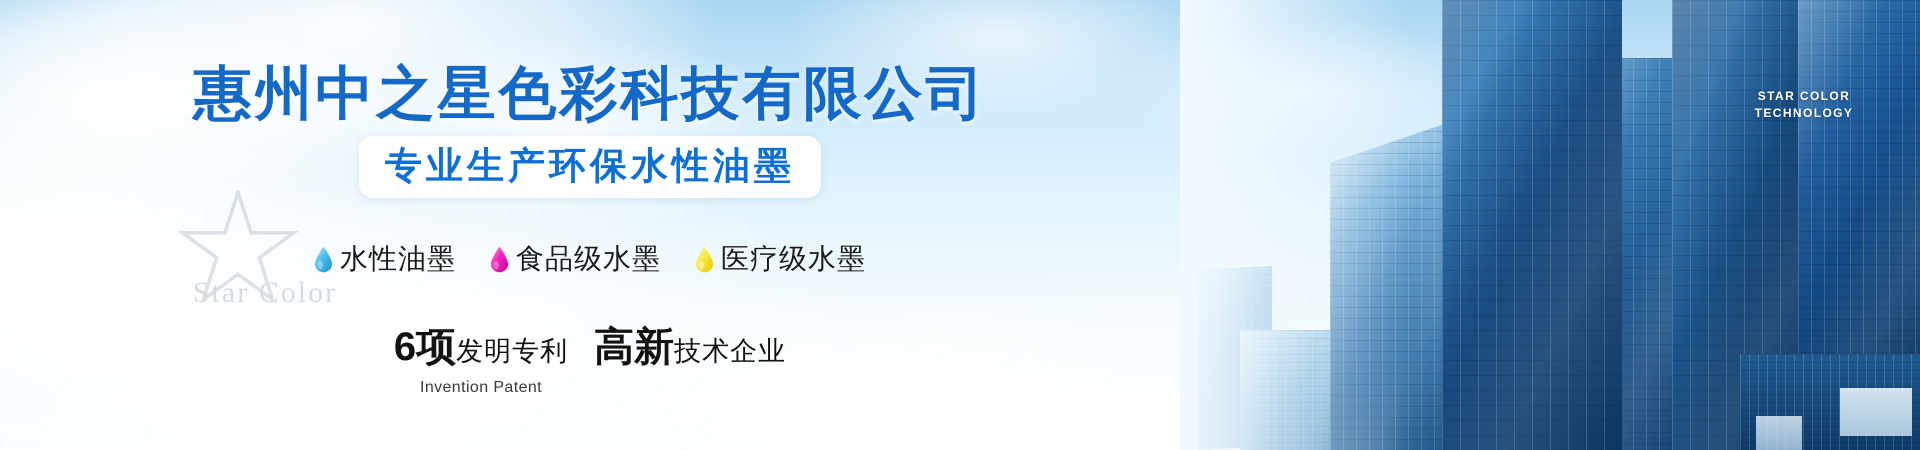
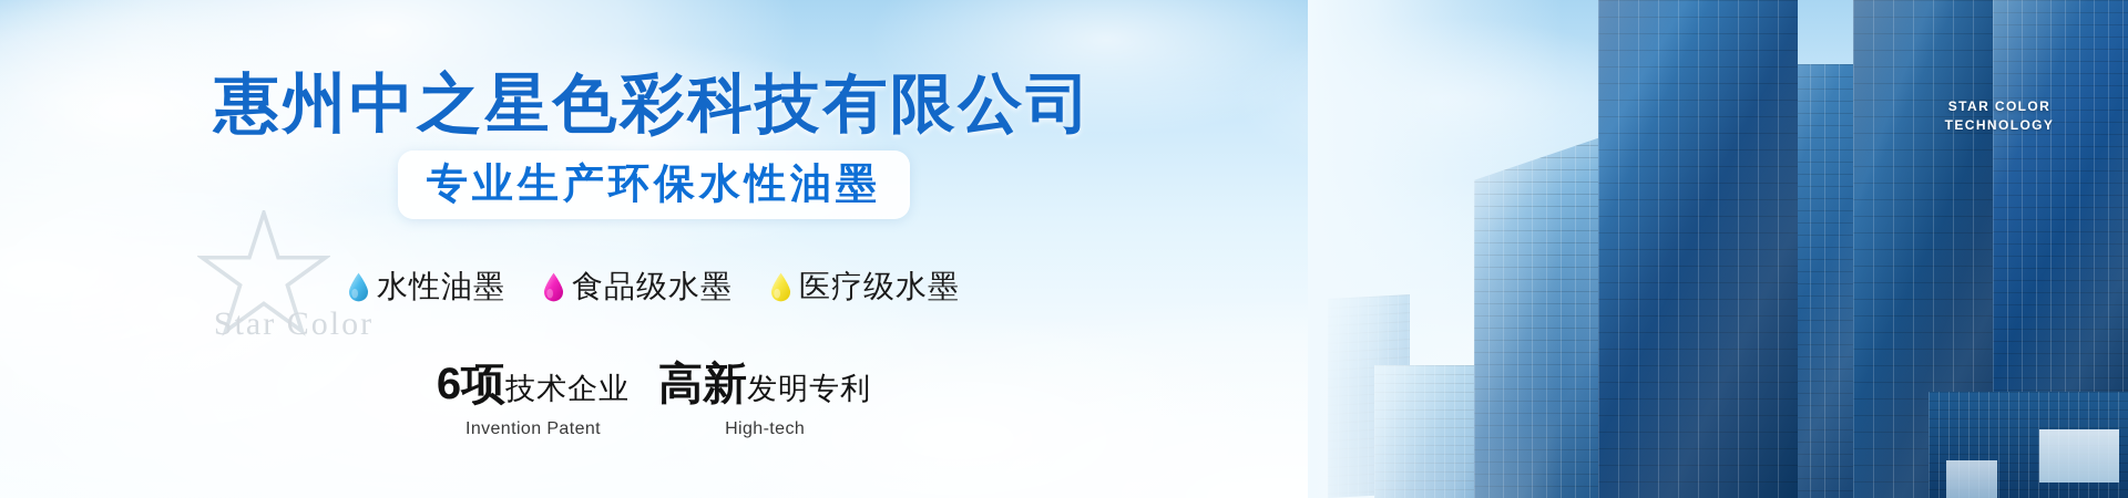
  Star Color
  STAR COLOR
  TECHNOLOGY
  惠州中之星色彩科技有限公司
  专业生产环保水性油墨
  水性油墨
  食品级水墨
  医疗级水墨
- 6项发明专利
+ 6项技术企业
  Invention Patent
- 高新技术企业
+ 高新发明专利
+ High-tech
